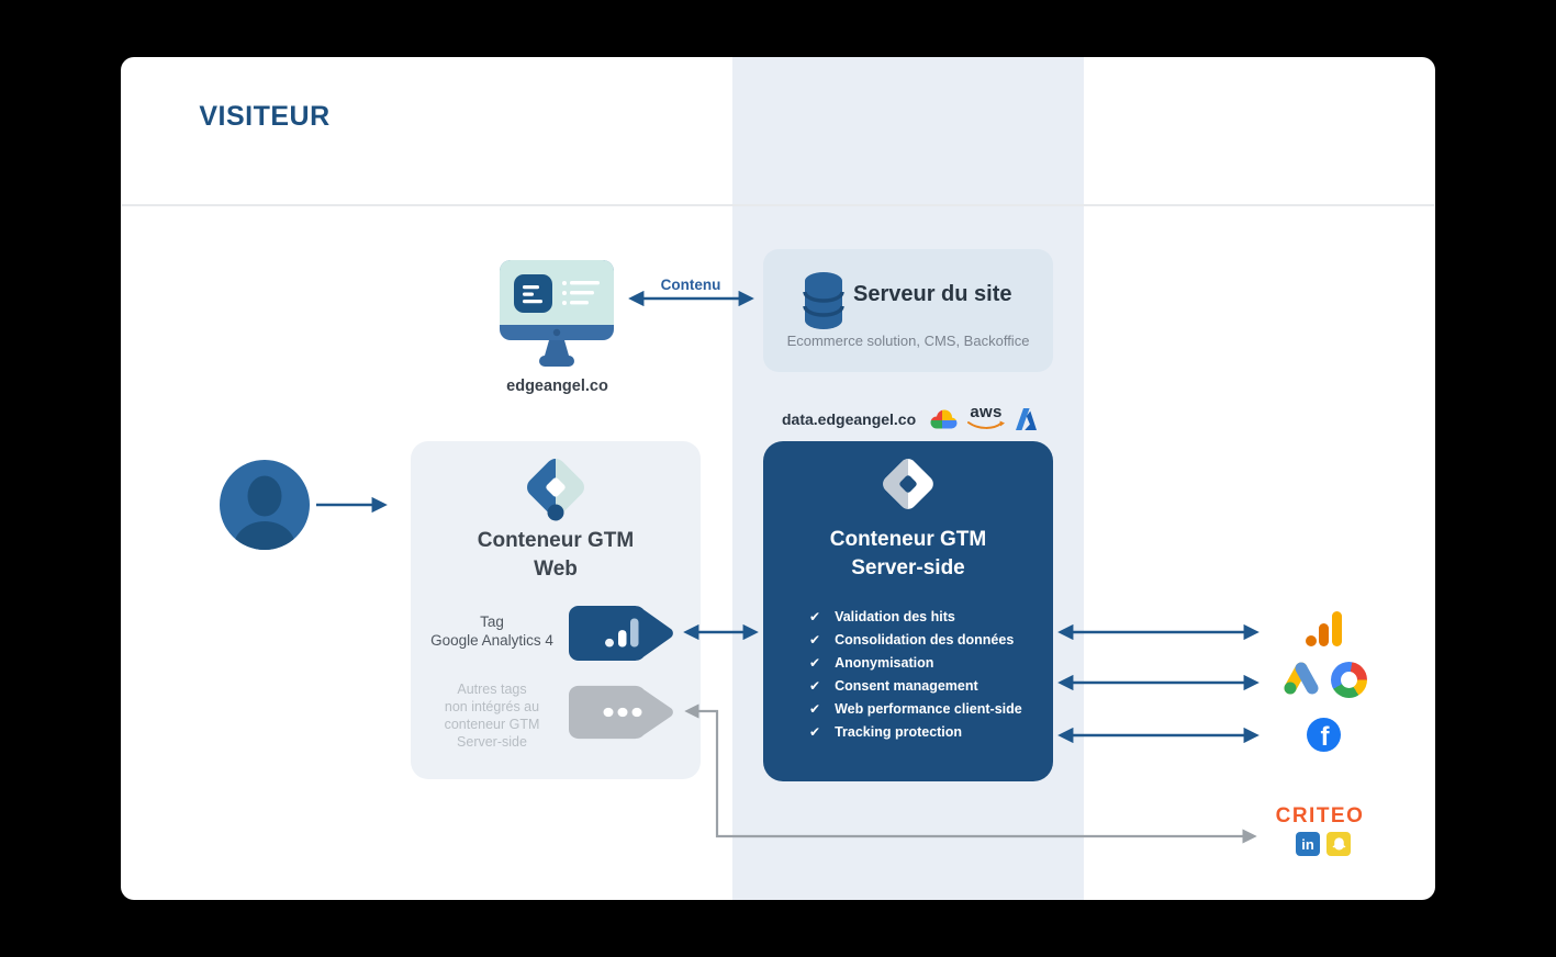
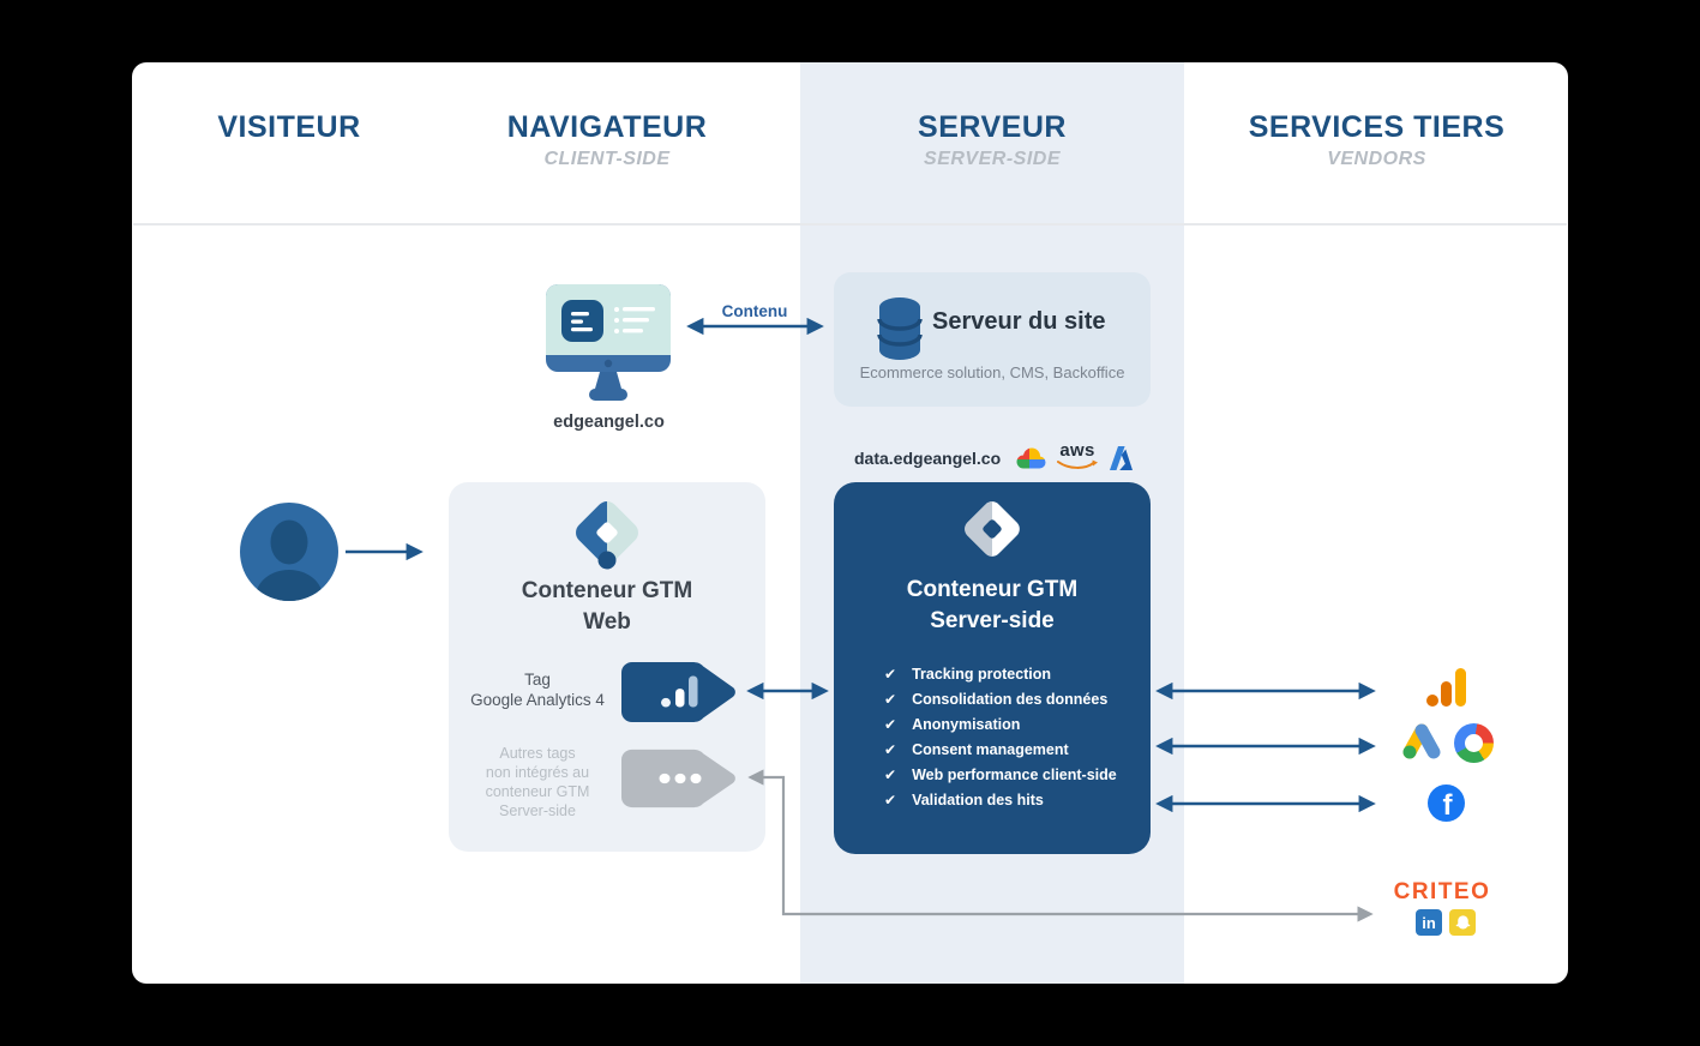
  VISITEUR
+ NAVIGATEUR
+ CLIENT-SIDE
+ SERVEUR
+ SERVER-SIDE
+ SERVICES TIERS
+ VENDORS
  edgeangel.co
  Contenu
  Serveur du site
  Ecommerce solution, CMS, Backoffice
  data.edgeangel.co
  aws
  Conteneur GTM
  Web
  Tag
  Google Analytics 4
  Autres tags
  non intégrés au
  conteneur GTM
  Server-side
  Conteneur GTM
  Server-side
  ✔
- Validation des hits
+ Tracking protection
  ✔
  Consolidation des données
  ✔
  Anonymisation
  ✔
  Consent management
  ✔
  Web performance client-side
  ✔
- Tracking protection
+ Validation des hits
  f
  CRITEO
  in
